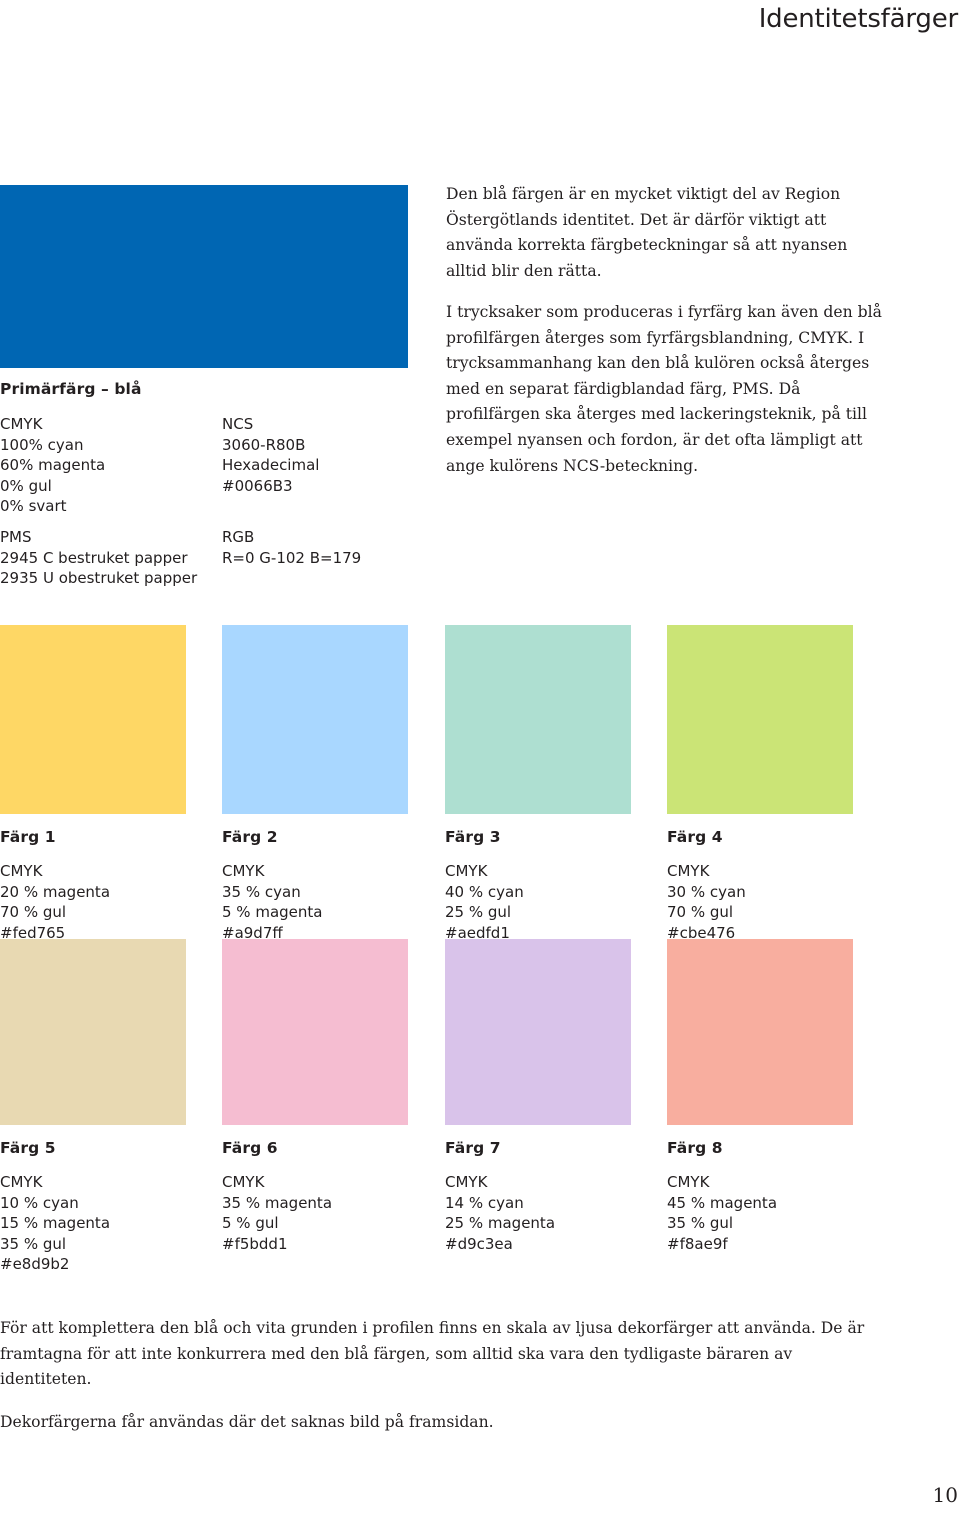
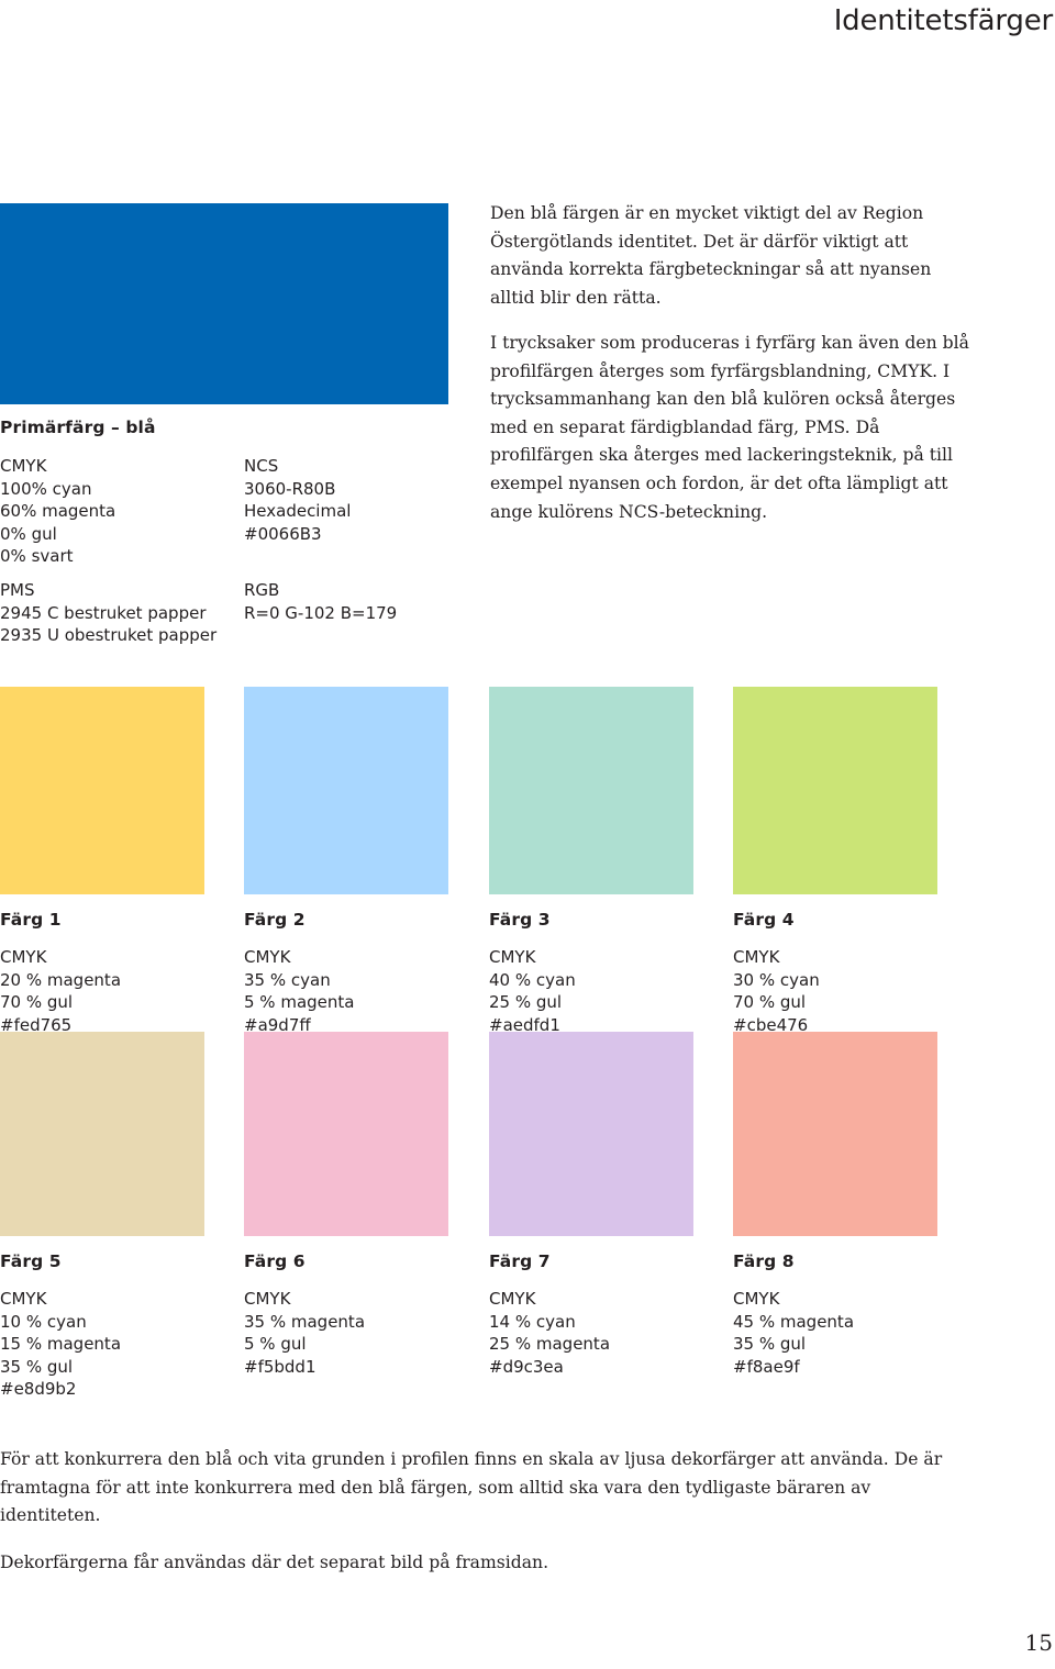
  Identitetsfärger
  Primärfärg – blå
  CMYK
  100% cyan
  60% magenta
  0% gul
  0% svart
  NCS
  3060-R80B
  Hexadecimal
  #0066B3
  PMS
  2945 C bestruket papper
  2935 U obestruket papper
  RGB
  R=0 G-102 B=179
  Den blå färgen är en mycket viktigt del av Region Östergötlands identitet. Det är därför viktigt att använda korrekta färgbeteckningar så att nyansen alltid blir den rätta.
  I trycksaker som produceras i fyrfärg kan även den blå profilfärgen återges som fyrfärgsblandning, CMYK. I trycksammanhang kan den blå kulören också återges med en separat färdigblandad färg, PMS. Då profilfärgen ska återges med lackeringsteknik, på till exempel nyansen och fordon, är det ofta lämpligt att ange kulörens NCS-beteckning.
  Färg 1
  CMYK
  20 % magenta
  70 % gul
  #fed765
  Färg 2
  CMYK
  35 % cyan
  5 % magenta
  #a9d7ff
  Färg 3
  CMYK
  40 % cyan
  25 % gul
  #aedfd1
  Färg 4
  CMYK
  30 % cyan
  70 % gul
  #cbe476
  Färg 5
  CMYK
  10 % cyan
  15 % magenta
  35 % gul
  #e8d9b2
  Färg 6
  CMYK
  35 % magenta
  5 % gul
  #f5bdd1
  Färg 7
  CMYK
  14 % cyan
  25 % magenta
  #d9c3ea
  Färg 8
  CMYK
  45 % magenta
  35 % gul
  #f8ae9f
- För att komplettera den blå och vita grunden i profilen finns en skala av ljusa dekorfärger att använda. De är framtagna för att inte konkurrera med den blå färgen, som alltid ska vara den tydligaste bäraren av identiteten.
+ För att konkurrera den blå och vita grunden i profilen finns en skala av ljusa dekorfärger att använda. De är framtagna för att inte konkurrera med den blå färgen, som alltid ska vara den tydligaste bäraren av identiteten.
- Dekorfärgerna får användas där det saknas bild på framsidan.
+ Dekorfärgerna får användas där det separat bild på framsidan.
- 10
+ 15
